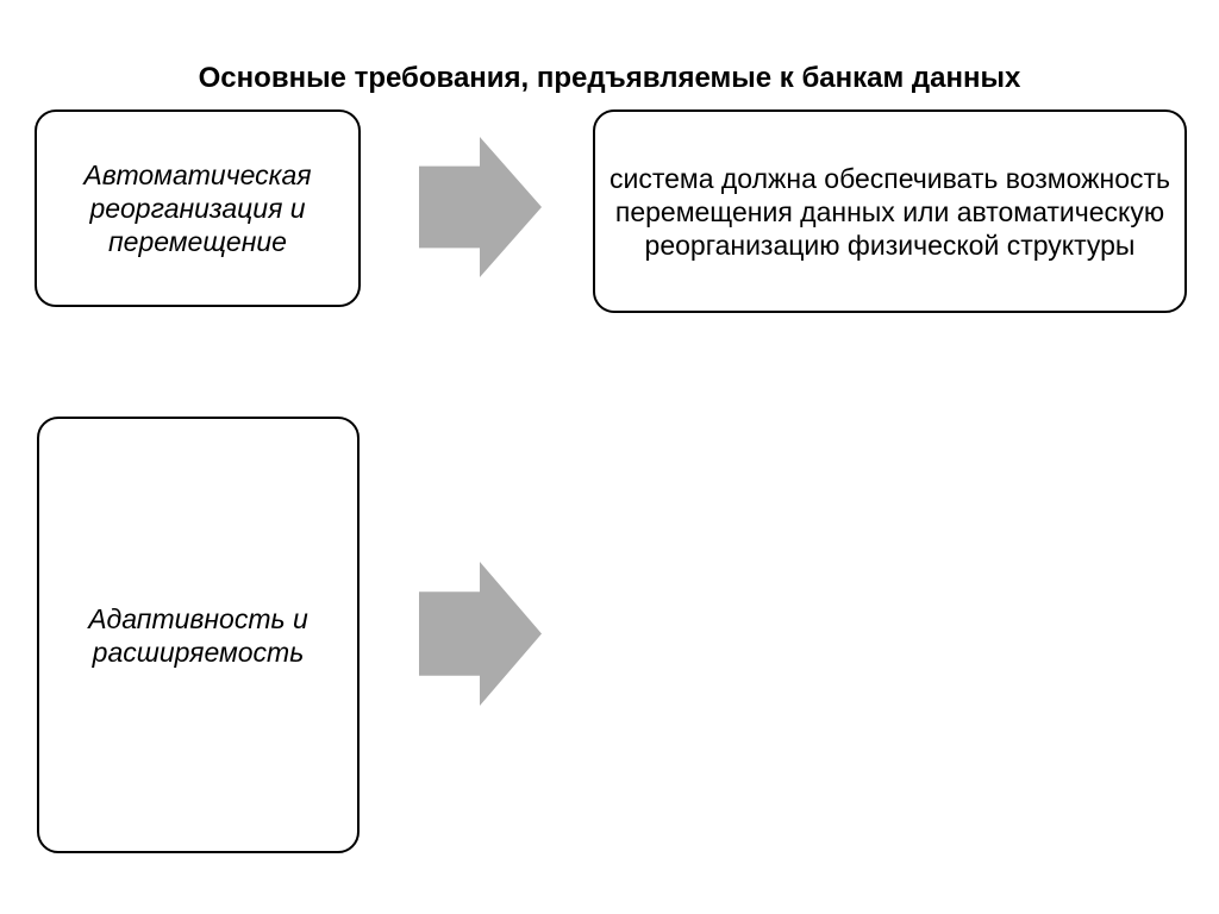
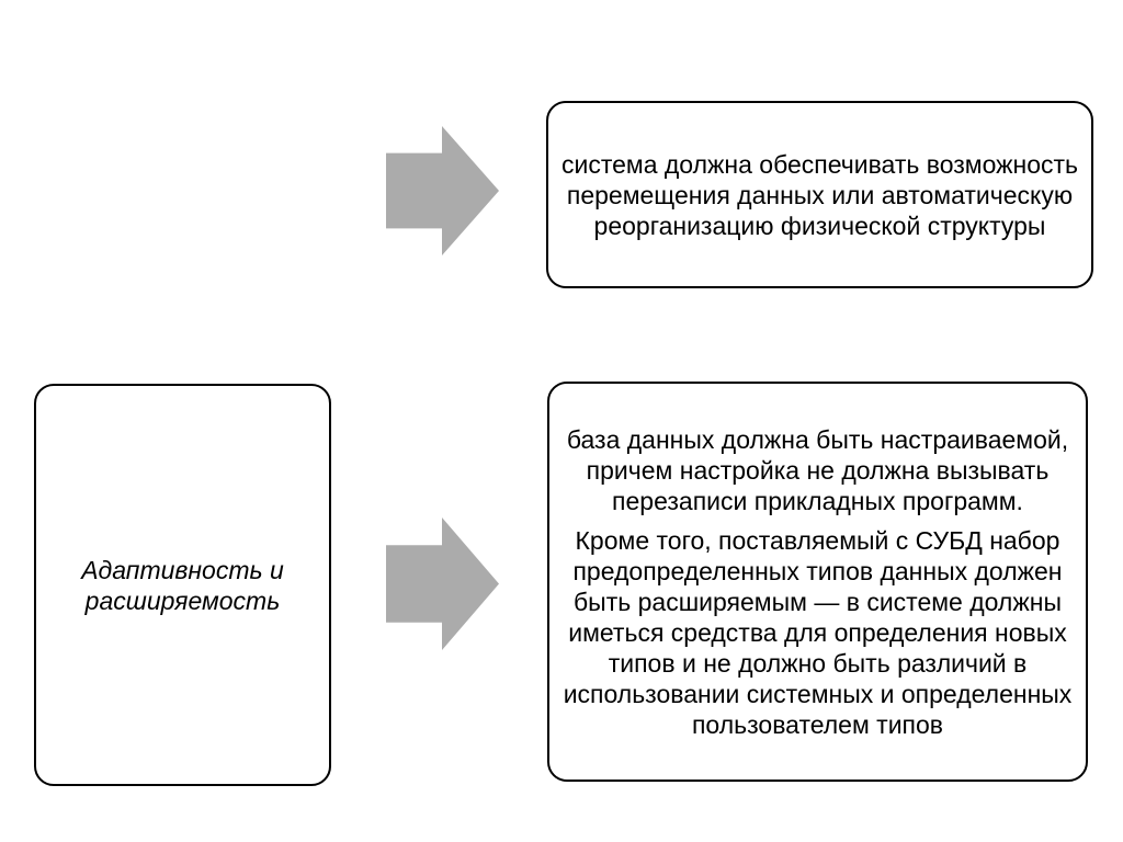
- Основные требования, предъявляемые к банкам данных
- Автоматическая реорганизация и перемещение
  система должна обеспечивать возможность перемещения данных или автоматическую реорганизацию физической структуры
  Адаптивность и расширяемость
+ база данных должна быть настраиваемой, причем настройка не должна вызывать перезаписи прикладных программ.
+ Кроме того, поставляемый с СУБД набор предопределенных типов данных должен быть расширяемым — в системе должны иметься средства для определения новых типов и не должно быть различий в использовании системных и определенных пользователем типов
